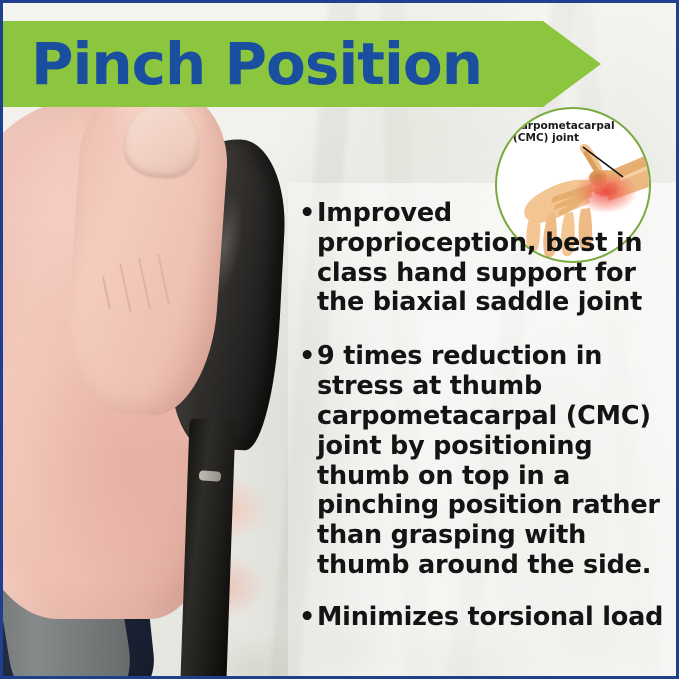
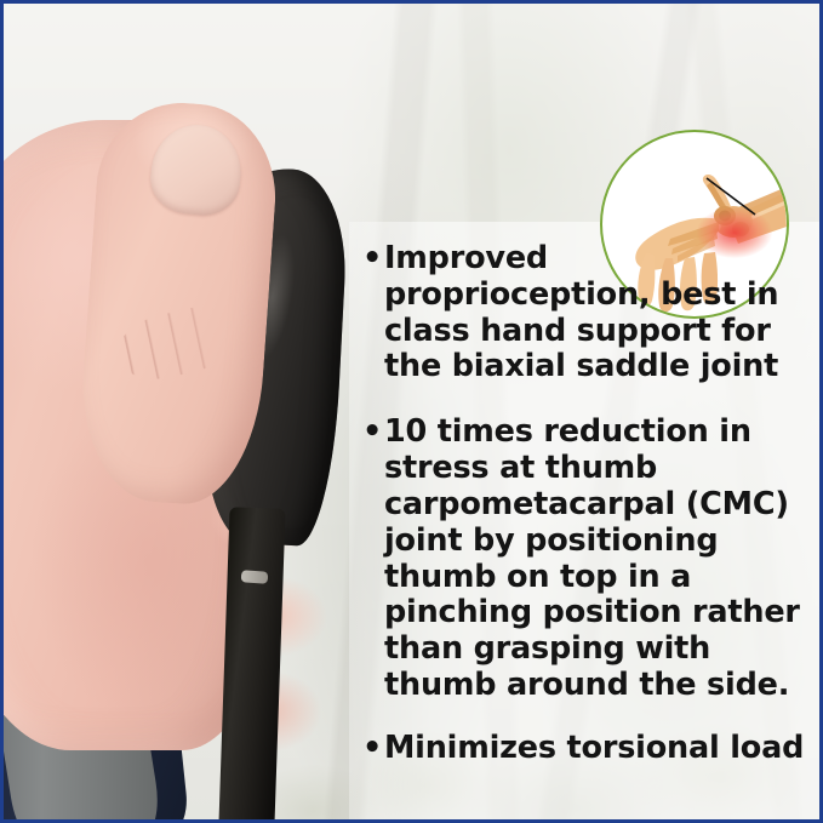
- Pinch Position
- Carpometacarpal
- (CMC) joint
  •
  Improved proprioception, best in class hand support for the biaxial saddle joint
  •
- 9 times reduction in stress at thumb carpometacarpal (CMC) joint by positioning thumb on top in a pinching position rather than grasping with thumb around the side.
+ 10 times reduction in stress at thumb carpometacarpal (CMC) joint by positioning thumb on top in a pinching position rather than grasping with thumb around the side.
  •
  Minimizes torsional load
